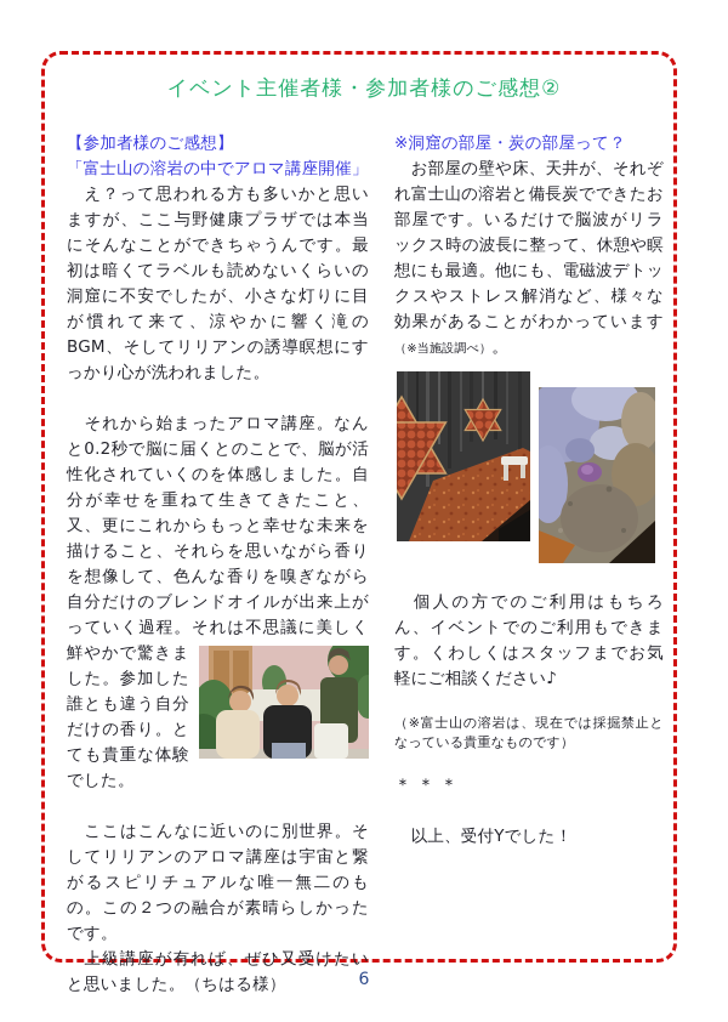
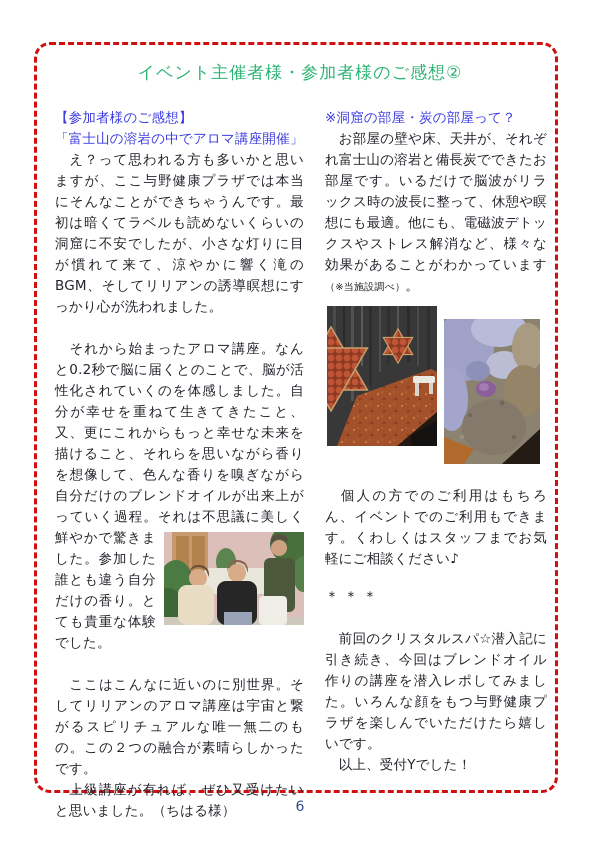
  イベント主催者様・参加者様のご感想②
  【参加者様のご感想】
  「富士山の溶岩の中でアロマ講座開催」
  え？って思われる方も多いかと思いますが、ここ与野健康プラザでは本当にそんなことができちゃうんです。最初は暗くてラベルも読めないくらいの洞窟に不安でしたが、小さな灯りに目が慣れて来て、涼やかに響く滝のBGM、そしてリリアンの誘導瞑想にすっかり心が洗われました。
  それから始まったアロマ講座。なんと0.2秒で脳に届くとのことで、脳が活性化されていくのを体感しました。自分が幸せを重ねて生きてきたこと、又、更にこれからもっと幸せな未来を描けること、それらを思いながら香りを想像して、色んな香りを嗅ぎながら自分だけのブレンドオイルが出来上がっていく過程。それは不思議に美しく鮮やかで驚き ました。参加した誰とも違う自分だけの香り。とても貴重な体験でした。
  ここはこんなに近いのに別世界。そしてリリアンのアロマ講座は宇宙と繋がるスピリチュアルな唯一無二のもの。この２つの融合が素晴らしかったです。
  上級講座が有れば、ぜひ又受けたいと思いました。（ちはる様）
  ※洞窟の部屋・炭の部屋って？
  お部屋の壁や床、天井が、それぞれ富士山の溶岩と備長炭でできたお部屋です。いるだけで脳波がリラックス時の波長に整って、休憩や瞑想にも最適。他にも、電磁波デトックスやストレス解消など、様々な効果があることがわかっています（※当施設調べ）。
  個人の方でのご利用はもちろん、イベントでのご利用もできます。くわしくはスタッフまでお気軽にご相談ください♪
- （※富士山の溶岩は、現在では採掘禁止となっている貴重なものです）
  ＊＊＊
+ 前回のクリスタルスパ☆潜入記に引き続き、今回はブレンドオイル作りの講座を潜入レポしてみました。いろんな顔をもつ与野健康プラザを楽しんでいただけたら嬉しいです。
  以上、受付Yでした！
  6
